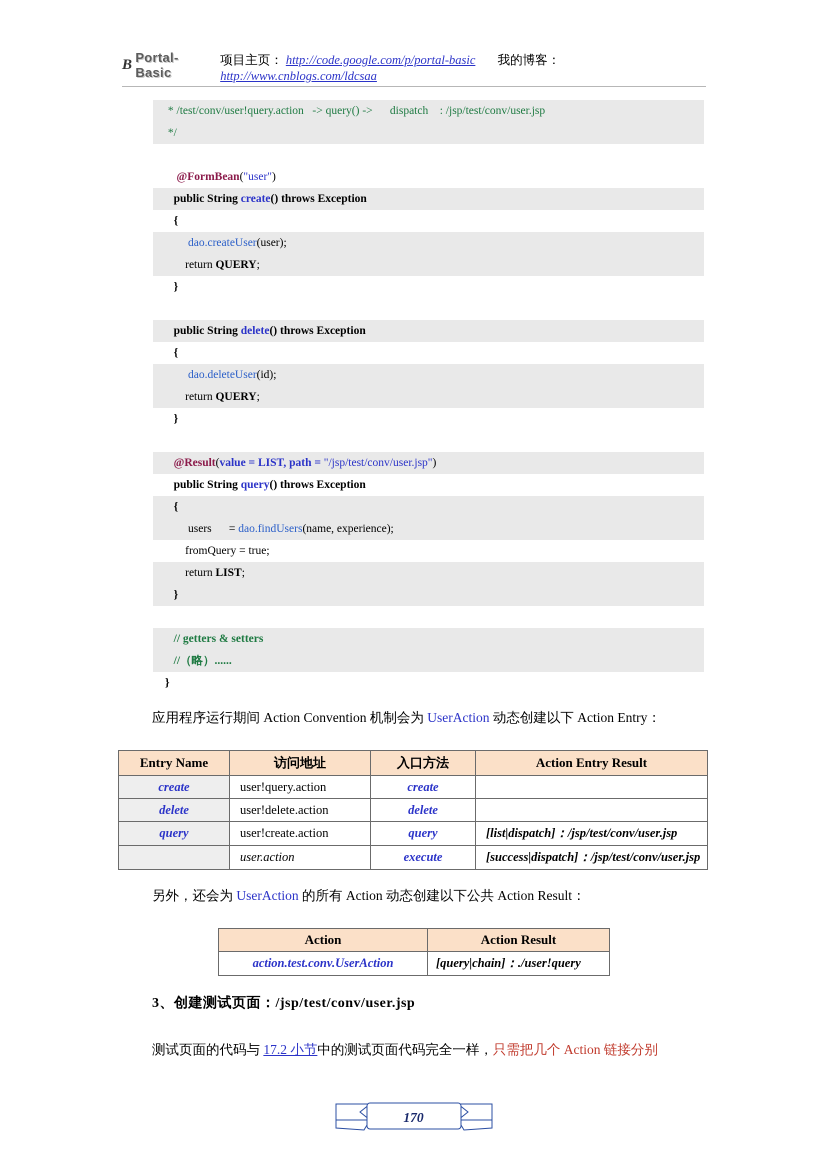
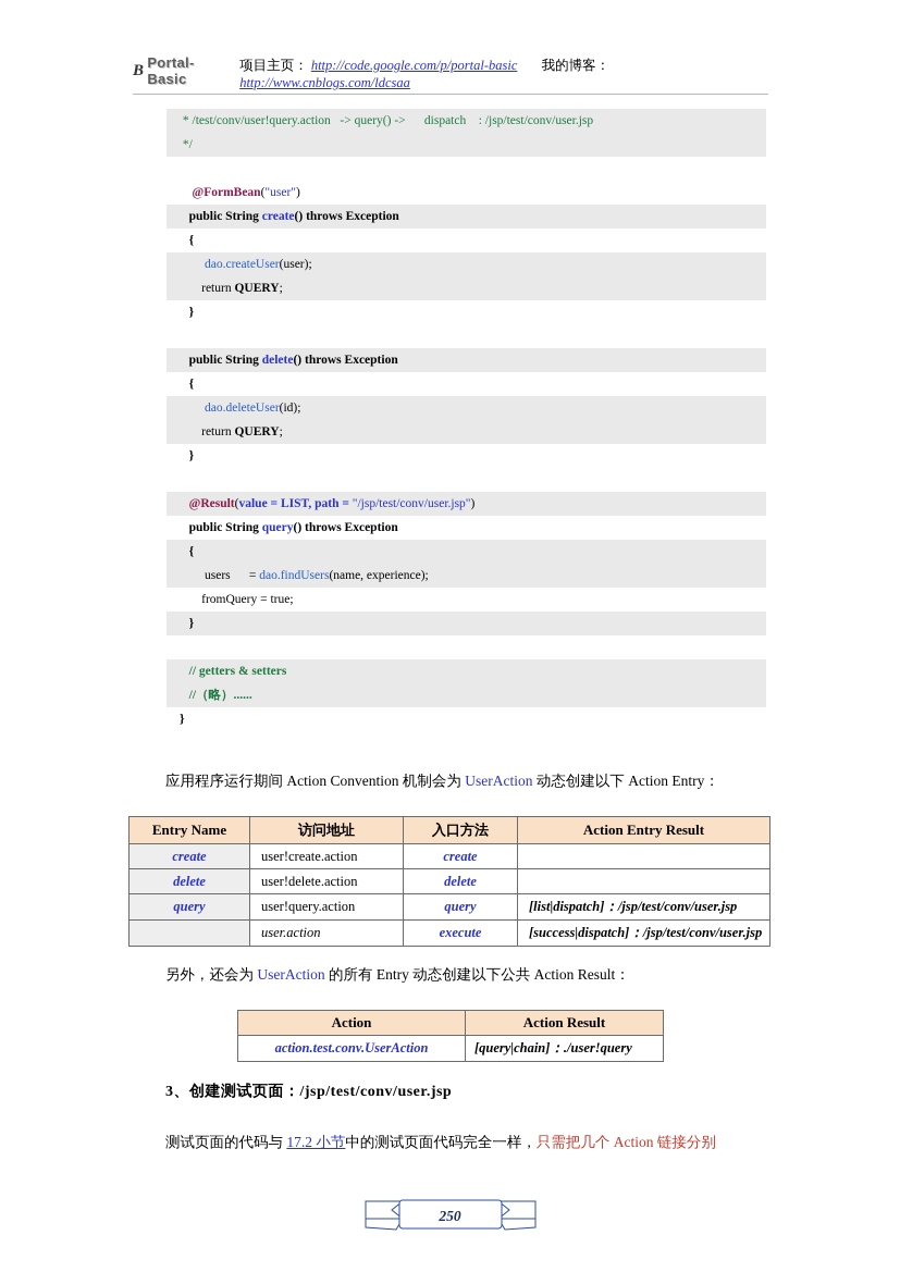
  B
  Portal-Basic
  项目主页： http://code.google.com/p/portal-basic 我的博客： http://www.cnblogs.com/ldcsaa
  * /test/conv/user!query.action -> query() -> dispatch : /jsp/test/conv/user.jsp
  */
  @FormBean("user")
  public String create() throws Exception
  {
  dao.createUser(user);
  return QUERY;
  }
  public String delete() throws Exception
  {
  dao.deleteUser(id);
  return QUERY;
  }
  @Result(value = LIST, path = "/jsp/test/conv/user.jsp")
  public String query() throws Exception
  {
  users = dao.findUsers(name, experience);
  fromQuery = true;
- return LIST;
  }
  // getters & setters
  //（略）......
  }
  应用程序运行期间 Action Convention 机制会为 UserAction 动态创建以下 Action Entry：
  Entry Name	访问地址	入口方法	Action Entry Result
- create	user!query.action	create
+ create	user!create.action	create
  delete	user!delete.action	delete
- query	user!create.action	query	[list|dispatch]：/jsp/test/conv/user.jsp
+ query	user!query.action	query	[list|dispatch]：/jsp/test/conv/user.jsp
  	user.action	execute	[success|dispatch]：/jsp/test/conv/user.jsp
- 另外，还会为 UserAction 的所有 Action 动态创建以下公共 Action Result：
+ 另外，还会为 UserAction 的所有 Entry 动态创建以下公共 Action Result：
  Action	Action Result
  action.test.conv.UserAction	[query|chain]：./user!query
  3、创建测试页面：/jsp/test/conv/user.jsp
  测试页面的代码与 17.2 小节中的测试页面代码完全一样，只需把几个 Action 链接分别
- 170
+ 250
